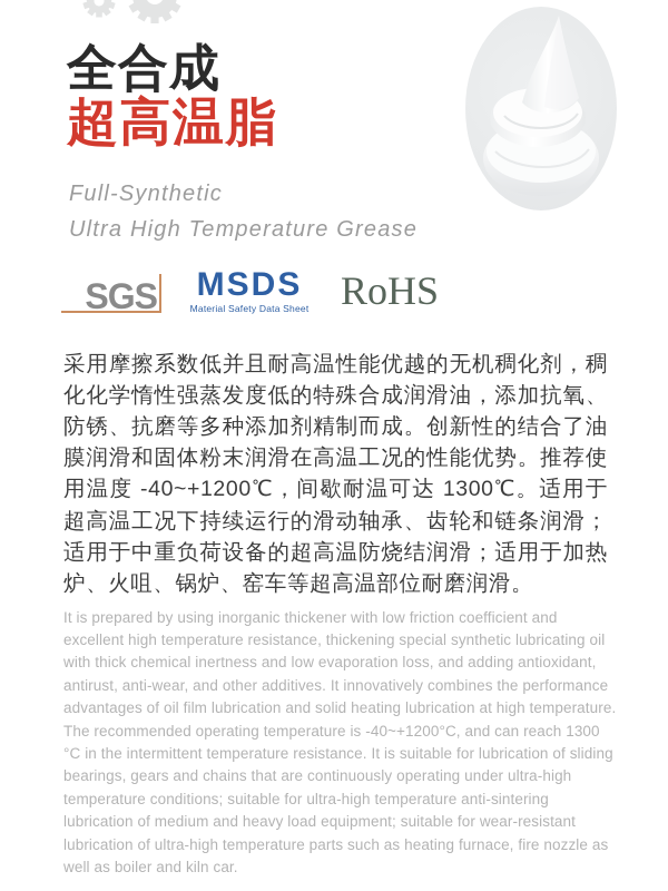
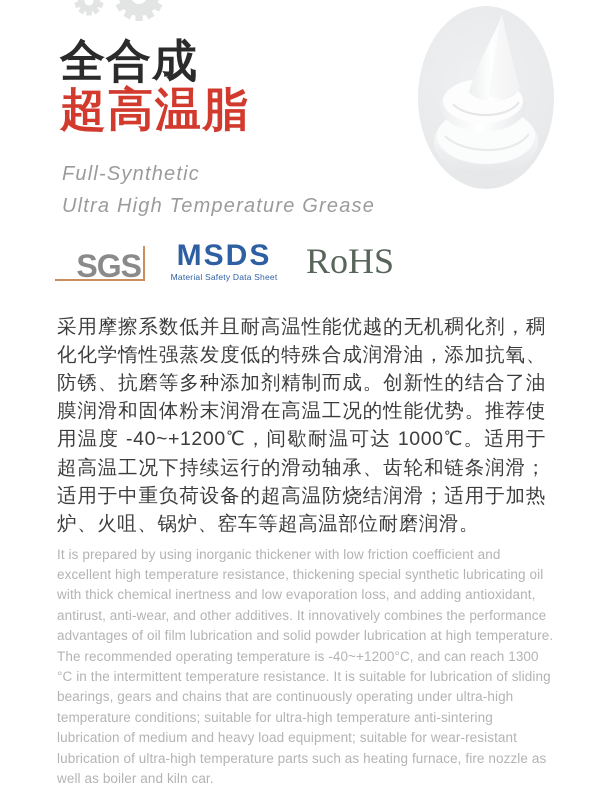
  全合成
  超高温脂
  Full-Synthetic
  Ultra High Temperature Grease
  SGS
  MSDS
  Material Safety Data Sheet
  RoHS
- 采用摩擦系数低并且耐高温性能优越的无机稠化剂，稠化化学惰性强蒸发度低的特殊合成润滑油，添加抗氧、防锈、抗磨等多种添加剂精制而成。创新性的结合了油膜润滑和固体粉末润滑在高温工况的性能优势。推荐使用温度 -40~+1200℃，间歇耐温可达 1300℃。适用于超高温工况下持续运行的滑动轴承、齿轮和链条润滑；适用于中重负荷设备的超高温防烧结润滑；适用于加热炉、火咀、锅炉、窑车等超高温部位耐磨润滑。
+ 采用摩擦系数低并且耐高温性能优越的无机稠化剂，稠化化学惰性强蒸发度低的特殊合成润滑油，添加抗氧、防锈、抗磨等多种添加剂精制而成。创新性的结合了油膜润滑和固体粉末润滑在高温工况的性能优势。推荐使用温度 -40~+1200℃，间歇耐温可达 1000℃。适用于超高温工况下持续运行的滑动轴承、齿轮和链条润滑；适用于中重负荷设备的超高温防烧结润滑；适用于加热炉、火咀、锅炉、窑车等超高温部位耐磨润滑。
- It is prepared by using inorganic thickener with low friction coefficient and excellent high temperature resistance, thickening special synthetic lubricating oil with thick chemical inertness and low evaporation loss, and adding antioxidant, antirust, anti-wear, and other additives. It innovatively combines the performance advantages of oil film lubrication and solid heating lubrication at high temperature. The recommended operating temperature is -40~+1200°C, and can reach 1300 °C in the intermittent temperature resistance. It is suitable for lubrication of sliding bearings, gears and chains that are continuously operating under ultra-high temperature conditions; suitable for ultra-high temperature anti-sintering lubrication of medium and heavy load equipment; suitable for wear-resistant lubrication of ultra-high temperature parts such as heating furnace, fire nozzle as well as boiler and kiln car.
+ It is prepared by using inorganic thickener with low friction coefficient and excellent high temperature resistance, thickening special synthetic lubricating oil with thick chemical inertness and low evaporation loss, and adding antioxidant, antirust, anti-wear, and other additives. It innovatively combines the performance advantages of oil film lubrication and solid powder lubrication at high temperature. The recommended operating temperature is -40~+1200°C, and can reach 1300 °C in the intermittent temperature resistance. It is suitable for lubrication of sliding bearings, gears and chains that are continuously operating under ultra-high temperature conditions; suitable for ultra-high temperature anti-sintering lubrication of medium and heavy load equipment; suitable for wear-resistant lubrication of ultra-high temperature parts such as heating furnace, fire nozzle as well as boiler and kiln car.
